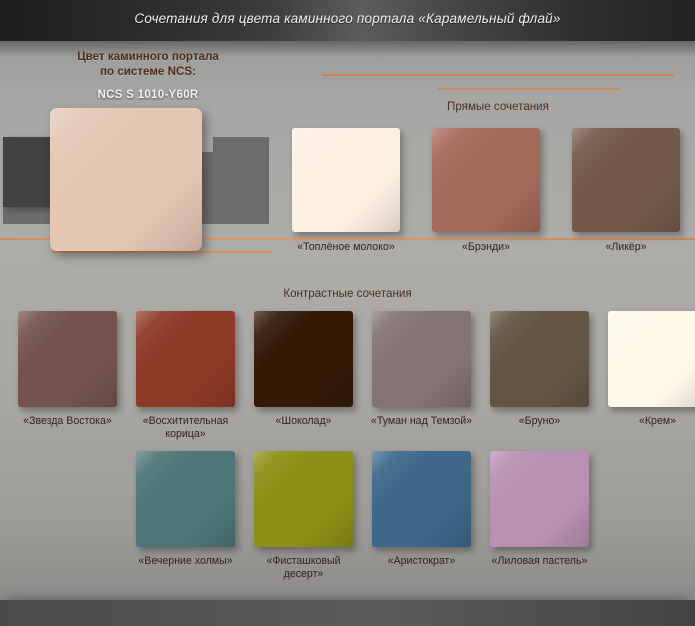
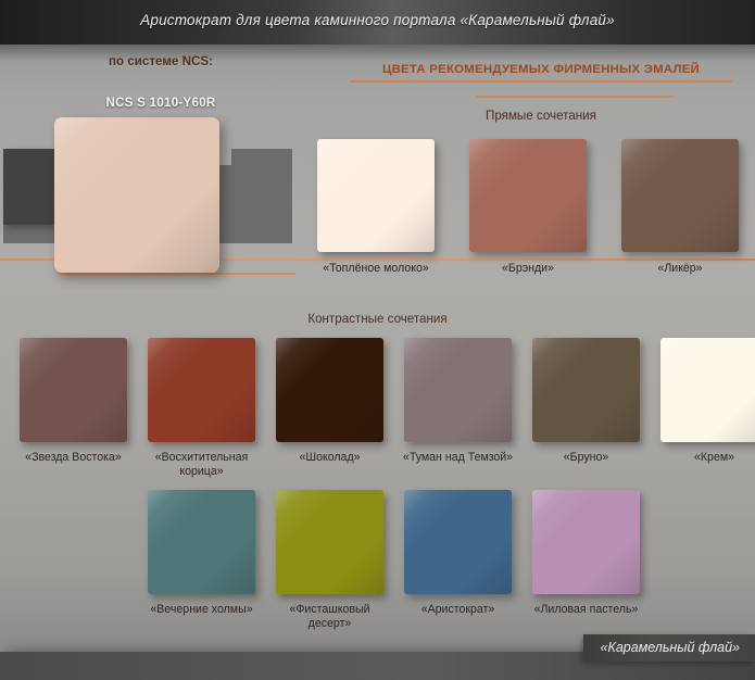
- Сочетания для цвета каминного портала «Карамельный флай»
+ Аристократ для цвета каминного портала «Карамельный флай»
- Цвет каминного портала
  по системе NCS:
  NCS S 1010-Y60R
+ ЦВЕТА РЕКОМЕНДУЕМЫХ ФИРМЕННЫХ ЭМАЛЕЙ
  Прямые сочетания
  Контрастные сочетания
  «Топлёное молоко»
  «Брэнди»
  «Ликёр»
  «Звезда Востока»
  «Восхитительная корица»
  «Шоколад»
  «Туман над Темзой»
  «Бруно»
  «Крем»
  «Вечерние холмы»
  «Фисташковый десерт»
  «Аристократ»
  «Лиловая пастель»
+ «Карамельный флай»
